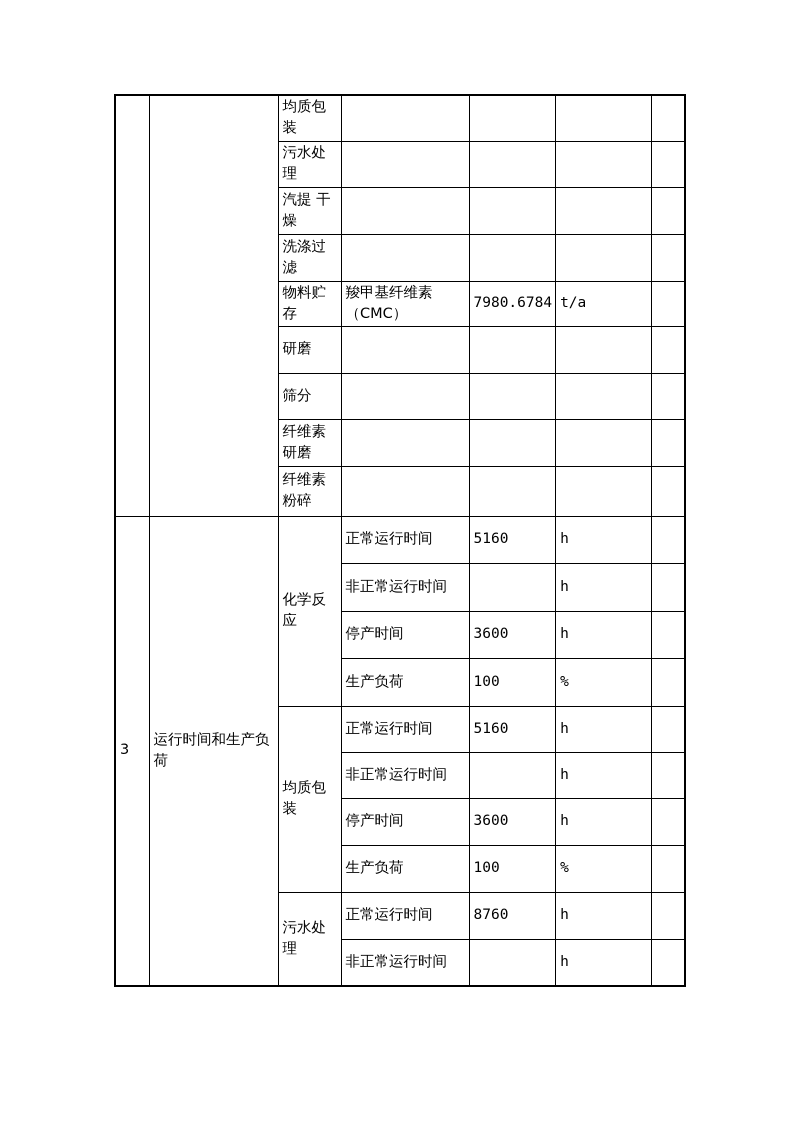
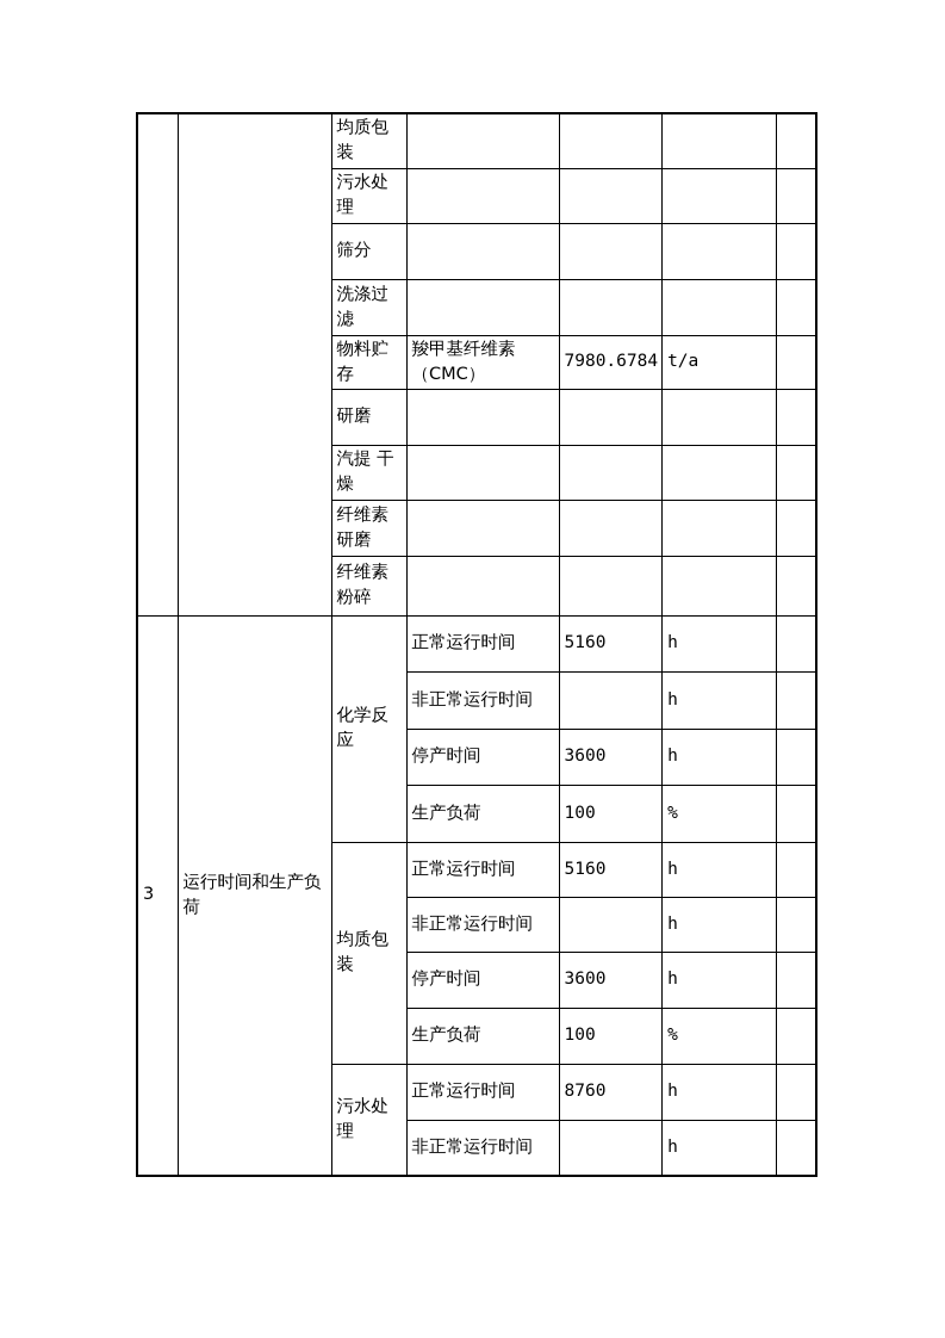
  		均质包装
  污水处理
- 汽提 干燥
+ 筛分
  洗涤过滤
  物料贮存	羧甲基纤维素（CMC）	7980.6784	t/a
  研磨
- 筛分
+ 汽提 干燥
  纤维素研磨
  纤维素粉碎
  3	运行时间和生产负荷	化学反应	正常运行时间	5160	h
  非正常运行时间		h
  停产时间	3600	h
  生产负荷	100	%
  均质包装	正常运行时间	5160	h
  非正常运行时间		h
  停产时间	3600	h
  生产负荷	100	%
  污水处理	正常运行时间	8760	h
  非正常运行时间		h
